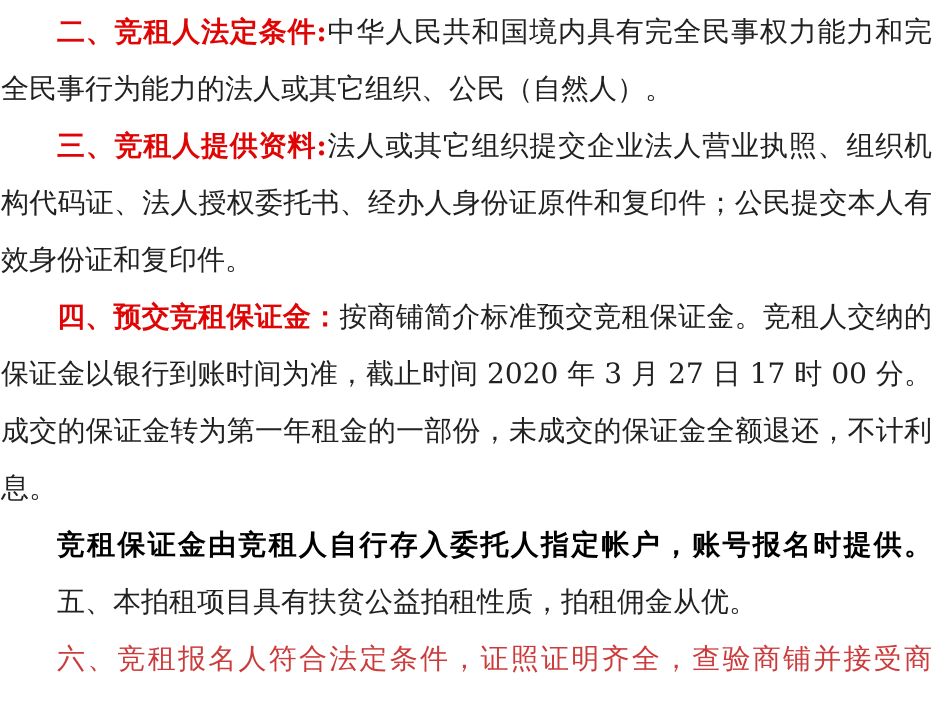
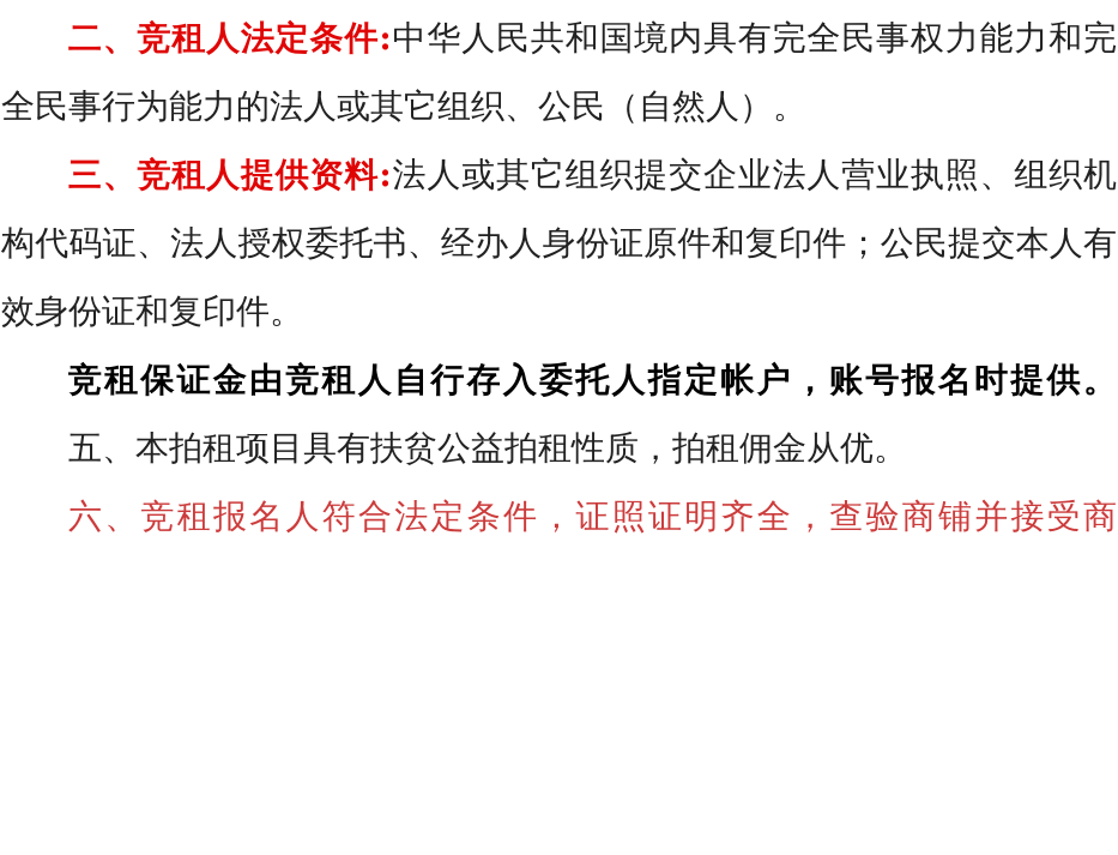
  二、竞租人法定条件:中华人民共和国境内具有完全民事权力能力和完全民事行为能力的法人或其它组织、公民（自然人）。
  三、竞租人提供资料:法人或其它组织提交企业法人营业执照、组织机构代码证、法人授权委托书、经办人身份证原件和复印件；公民提交本人有效身份证和复印件。
- 四、预交竞租保证金：按商铺简介标准预交竞租保证金。竞租人交纳的保证金以银行到账时间为准，截止时间 2020 年 3 月 27 日 17 时 00 分。成交的保证金转为第一年租金的一部份，未成交的保证金全额退还，不计利息。
  竞租保证金由竞租人自行存入委托人指定帐户，账号报名时提供。
  五、本拍租项目具有扶贫公益拍租性质，拍租佣金从优。
  六、竞租报名人符合法定条件，证照证明齐全，查验商铺并接受商
